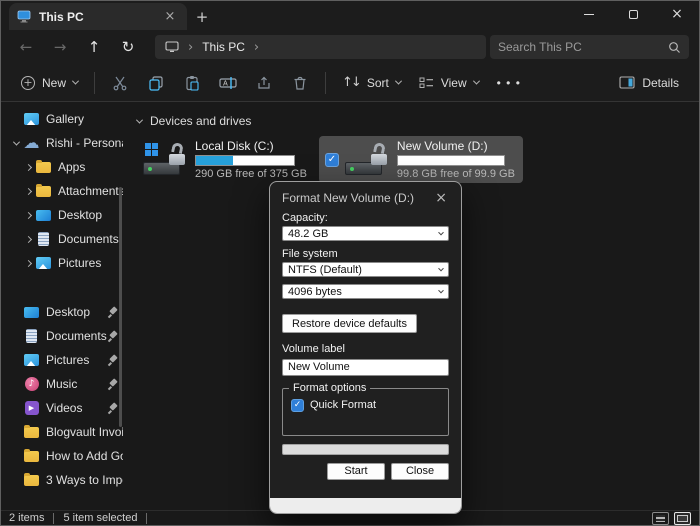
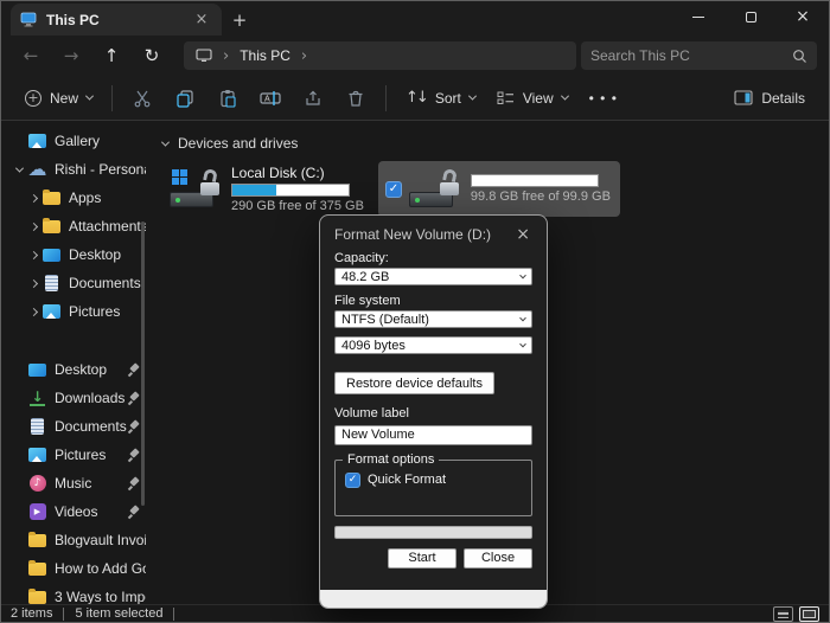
  This PC
  ×
  +
  ×
  ←
  →
  ↑
  ↻
  ›
  This PC
  ›
  Search This PC
  +
  New
  A
  ↑↓
  Sort
  View
  • • •
  Details
  Gallery
  ☁
  Rishi - Person
  Apps
  Attachment
  Desktop
  Documents
  Pictures
  Desktop
+ ↓
+ Downloads
  Documents
  Pictures
  ♪
  Music
  ▶
  Videos
  Blogvault Invoi
  How to Add G
  3 Ways to Imp
  Devices and drives
  Local Disk (C:)
  290 GB free of 375 GB
  ✓
- New Volume (D:)
  99.8 GB free of 99.9 GB
  Format New Volume (D:)
  ×
  Capacity:
  48.2 GB
  File system
  NTFS (Default)
  4096 bytes
  Restore device defaults
  Volume label
  New Volume
  Format options
  ✓
  Quick Format
  Start
  Close
  2 items
  5 item selected
